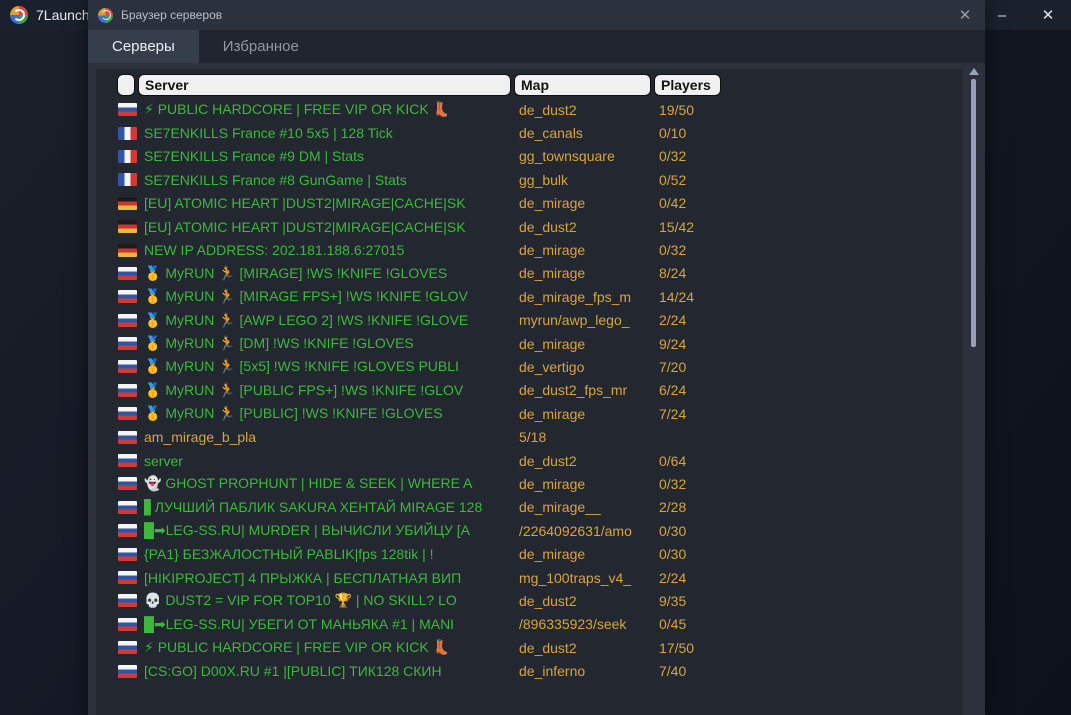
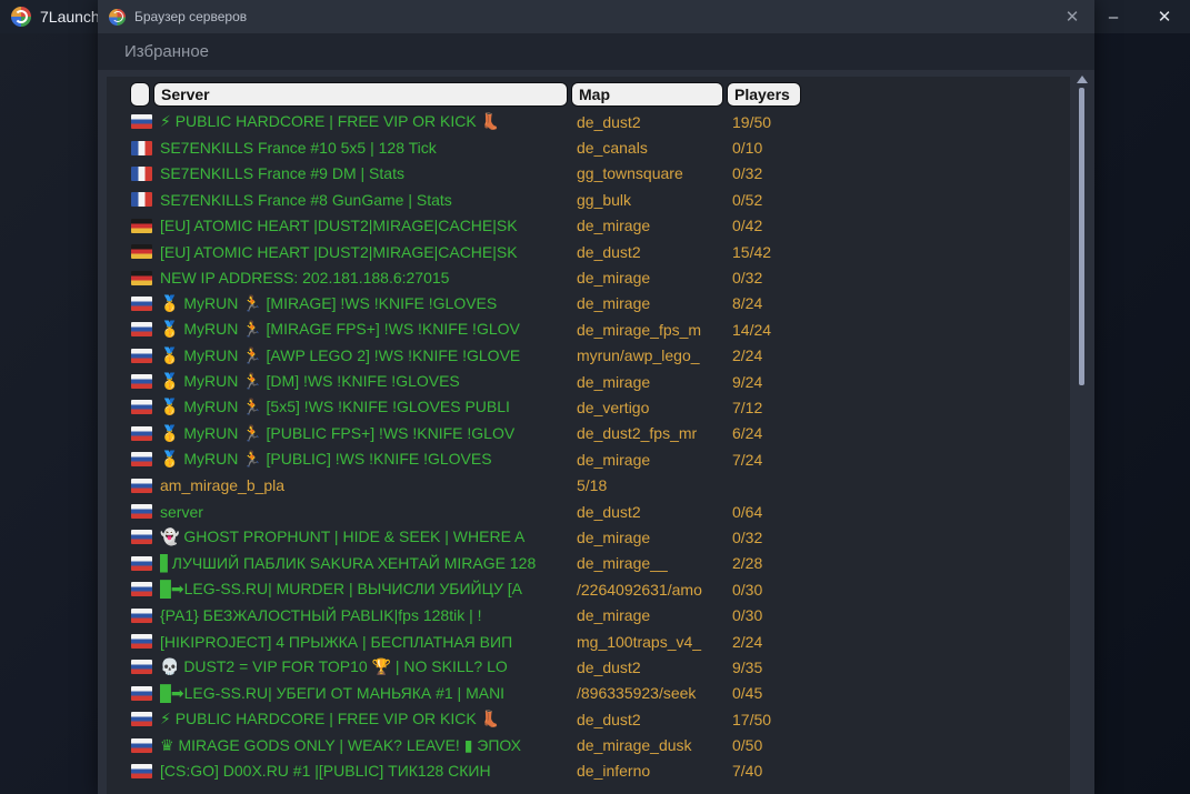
  7Launch
  –
  ✕
  Браузер серверов
  ✕
- Серверы
  Избранное
  Server
  Map
  Players
  ⚡ PUBLIC HARDCORE | FREE VIP OR KICK 👢
  de_dust2
  19/50
  SE7ENKILLS France #10 5x5 | 128 Tick
  de_canals
  0/10
  SE7ENKILLS France #9 DM | Stats
  gg_townsquare
  0/32
  SE7ENKILLS France #8 GunGame | Stats
  gg_bulk
  0/52
  [EU] ATOMIC HEART |DUST2|MIRAGE|CACHE|SK
  de_mirage
  0/42
  [EU] ATOMIC HEART |DUST2|MIRAGE|CACHE|SK
  de_dust2
  15/42
  NEW IP ADDRESS: 202.181.188.6:27015
  de_mirage
  0/32
  🥇 MyRUN 🏃 [MIRAGE] !WS !KNIFE !GLOVES
  de_mirage
  8/24
  🥇 MyRUN 🏃 [MIRAGE FPS+] !WS !KNIFE !GLOV
  de_mirage_fps_m
  14/24
  🥇 MyRUN 🏃 [AWP LEGO 2] !WS !KNIFE !GLOVE
  myrun/awp_lego_
  2/24
  🥇 MyRUN 🏃 [DM] !WS !KNIFE !GLOVES
  de_mirage
  9/24
  🥇 MyRUN 🏃 [5x5] !WS !KNIFE !GLOVES PUBLI
  de_vertigo
- 7/20
+ 7/12
  🥇 MyRUN 🏃 [PUBLIC FPS+] !WS !KNIFE !GLOV
  de_dust2_fps_mr
  6/24
  🥇 MyRUN 🏃 [PUBLIC] !WS !KNIFE !GLOVES
  de_mirage
  7/24
  am_mirage_b_pla
  5/18
  server
  de_dust2
  0/64
  👻 GHOST PROPHUNT | HIDE & SEEK | WHERE A
  de_mirage
  0/32
  ▋ЛУЧШИЙ ПАБЛИК SAKURA ХЕНТАЙ MIRAGE 128
  de_mirage__
  2/28
  █➡LEG-SS.RU| MURDER | ВЫЧИСЛИ УБИЙЦУ [A
  /2264092631/amo
  0/30
  {PA1} БЕЗЖАЛОСТНЫЙ PABLIK|fps 128tik | !
  de_mirage
  0/30
  [HIKIPROJECT] 4 ПРЫЖКА | БЕСПЛАТНАЯ ВИП
  mg_100traps_v4_
  2/24
  💀 DUST2 = VIP FOR TOP10 🏆 | NO SKILL? LO
  de_dust2
  9/35
  █➡LEG-SS.RU| УБЕГИ ОТ МАНЬЯКА #1 | MANI
  /896335923/seek
  0/45
  ⚡ PUBLIC HARDCORE | FREE VIP OR KICK 👢
  de_dust2
  17/50
+ ♛ MIRAGE GODS ONLY | WEAK? LEAVE! ▮ ЭПОХ
+ de_mirage_dusk
+ 0/50
  [CS:GO] D00X.RU #1 |[PUBLIC] ТИК128 СКИН
  de_inferno
  7/40
